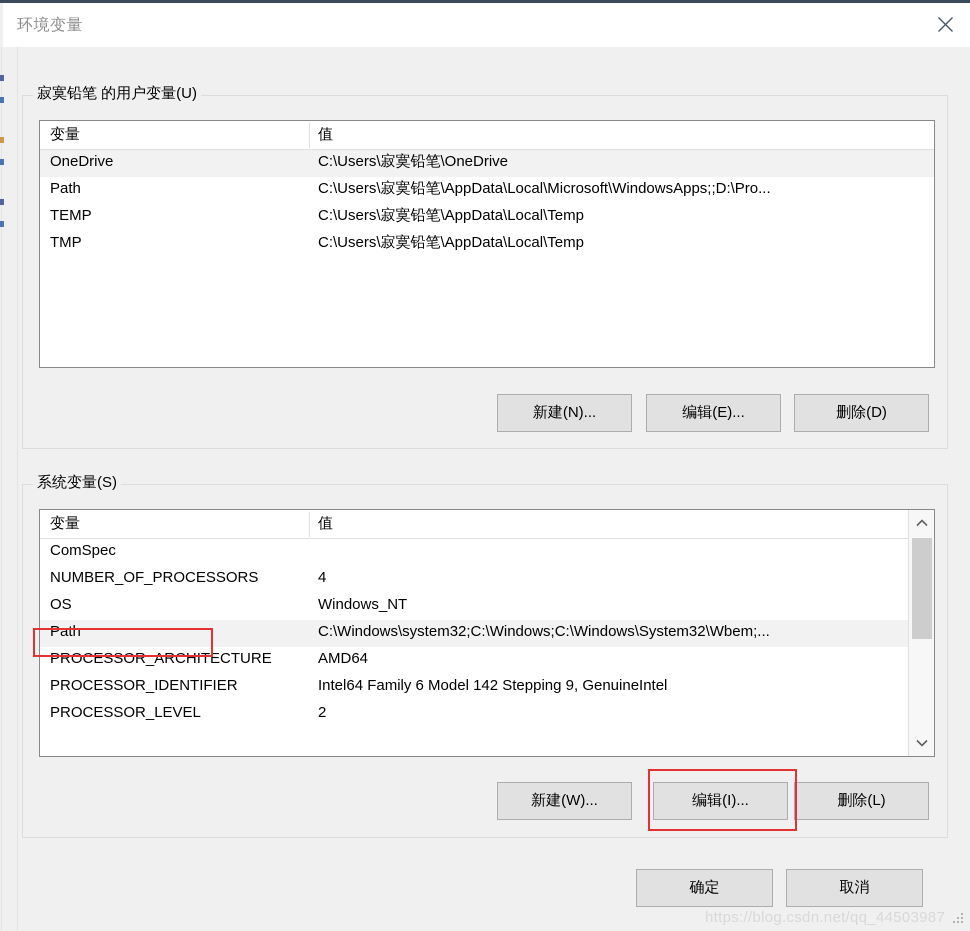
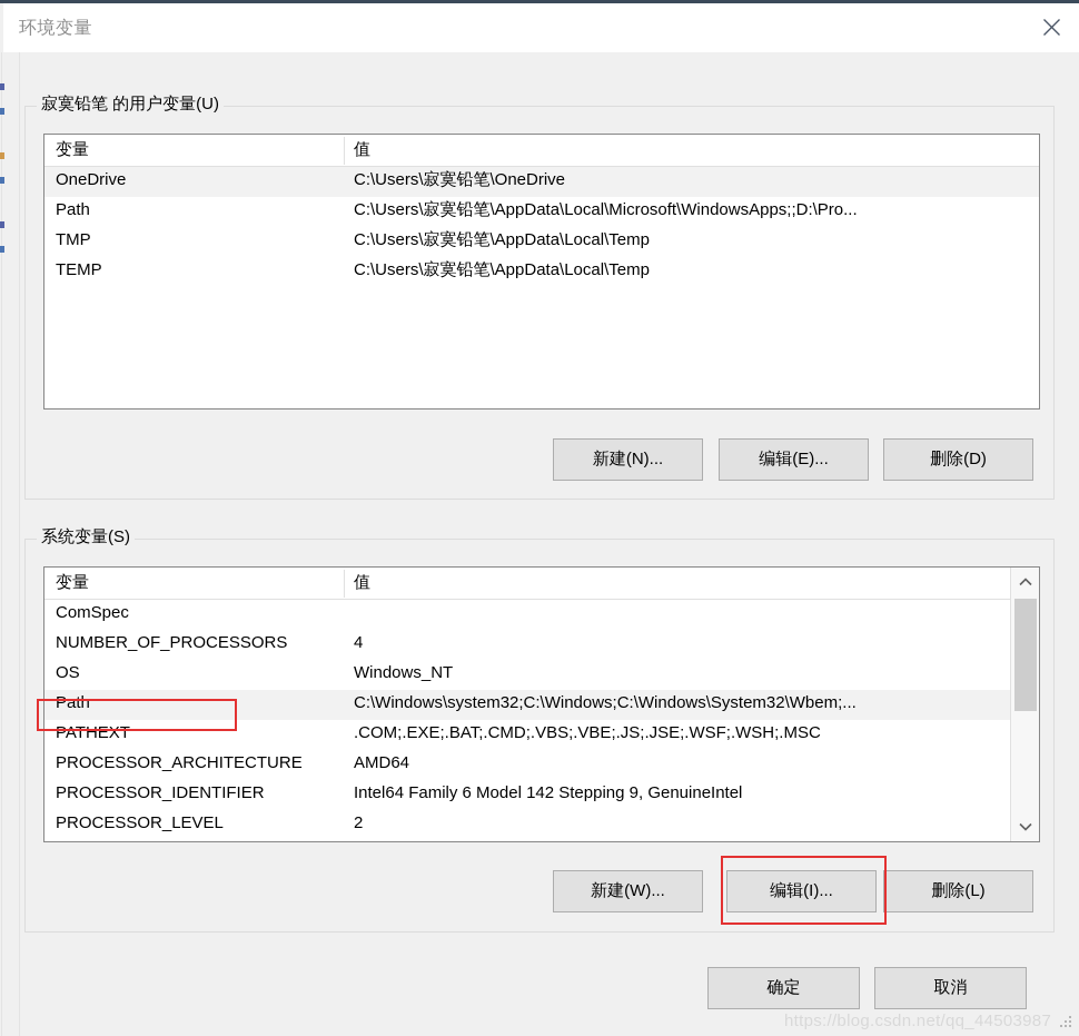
  环境变量
  寂寞铅笔 的用户变量(U)
  变量
  值
  OneDrive
  C:\Users\寂寞铅笔\OneDrive
  Path
  C:\Users\寂寞铅笔\AppData\Local\Microsoft\WindowsApps;;D:\Pro...
- TEMP
+ TMP
  C:\Users\寂寞铅笔\AppData\Local\Temp
- TMP
+ TEMP
  C:\Users\寂寞铅笔\AppData\Local\Temp
  新建(N)...
  编辑(E)...
  删除(D)
  系统变量(S)
  变量
  值
  ComSpec
  NUMBER_OF_PROCESSORS
  4
  OS
  Windows_NT
  Path
  C:\Windows\system32;C:\Windows;C:\Windows\System32\Wbem;...
+ PATHEXT
+ .COM;.EXE;.BAT;.CMD;.VBS;.VBE;.JS;.JSE;.WSF;.WSH;.MSC
  PROCESSOR_ARCHITECTURE
  AMD64
  PROCESSOR_IDENTIFIER
  Intel64 Family 6 Model 142 Stepping 9, GenuineIntel
  PROCESSOR_LEVEL
  2
  新建(W)...
  编辑(I)...
  删除(L)
  确定
  取消
  https://blog.csdn.net/qq_44503987
